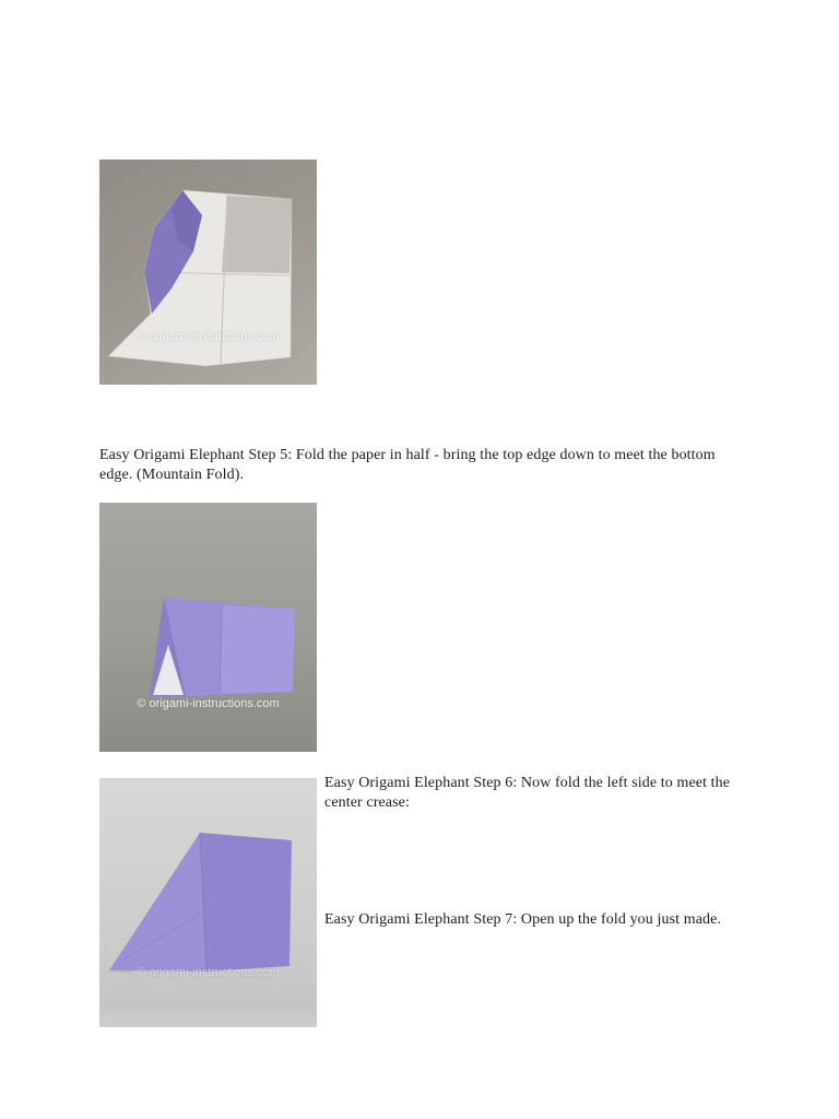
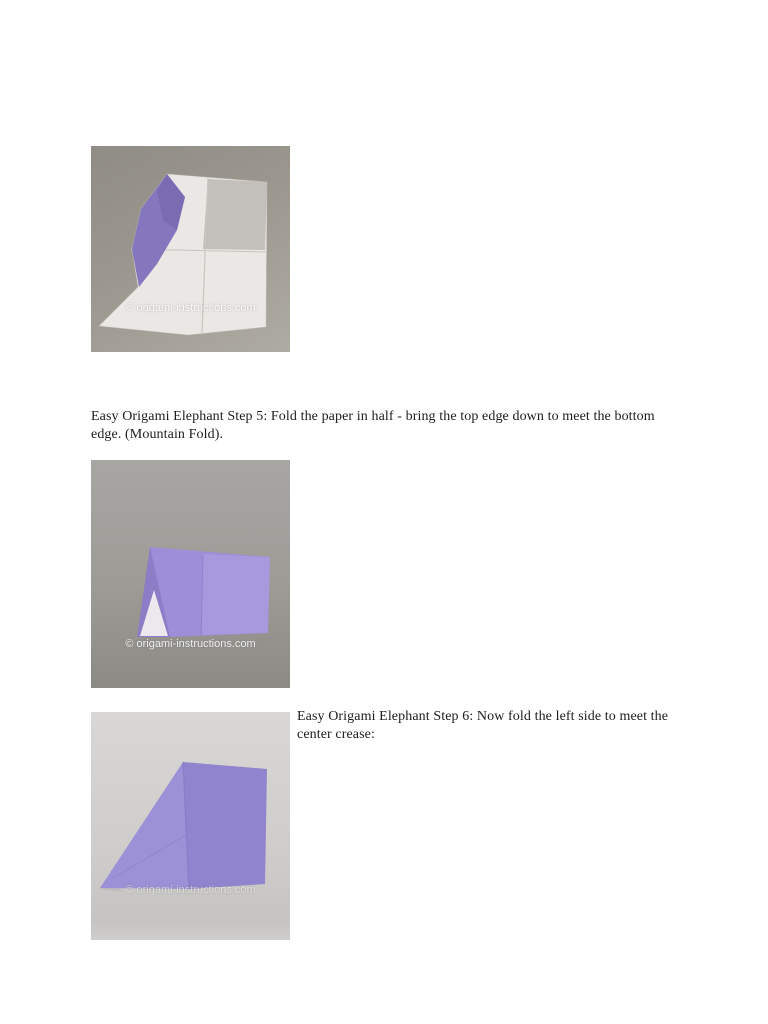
  © origami-instructions.com
  Easy Origami Elephant Step 5: Fold the paper in half - bring the top edge down to meet the bottom edge. (Mountain Fold).
  © origami-instructions.com
  © origami-instructions.com
  Easy Origami Elephant Step 6: Now fold the left side to meet the center crease:
- Easy Origami Elephant Step 7: Open up the fold you just made.
